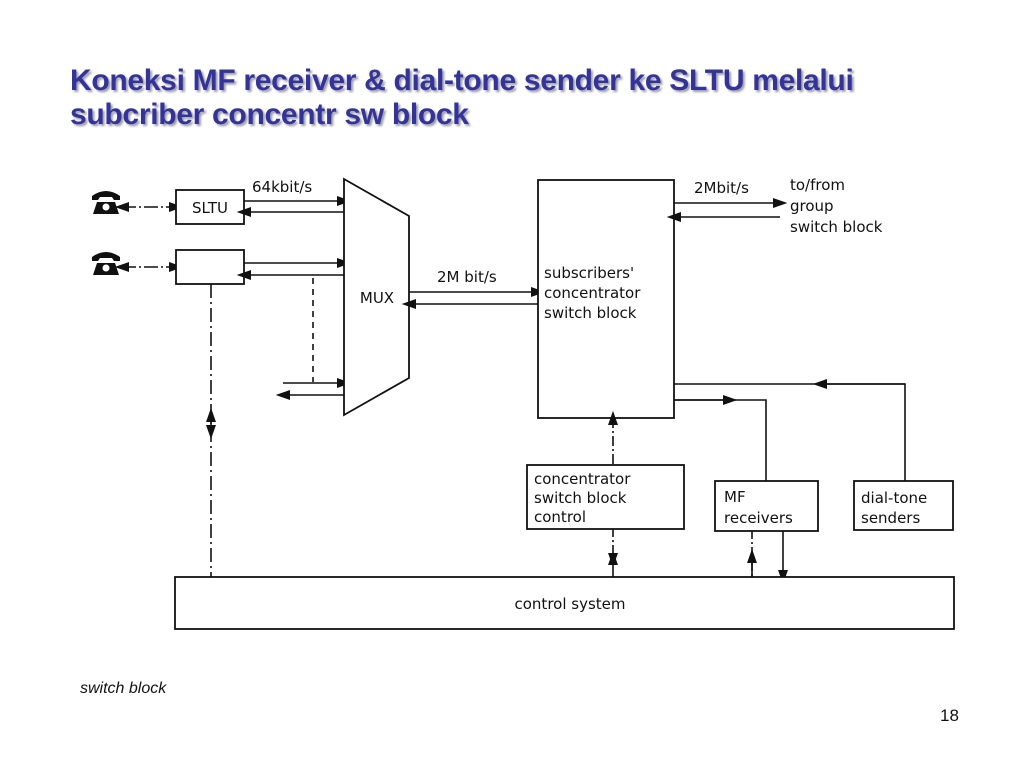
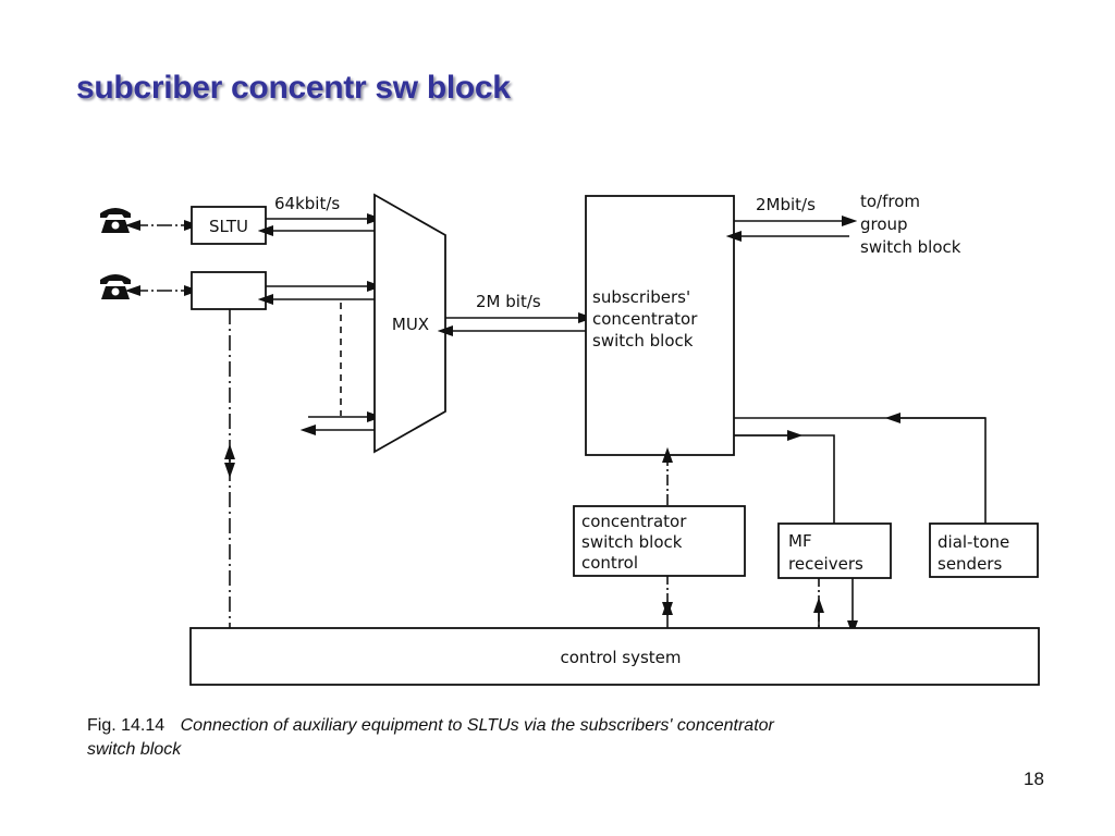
- Koneksi MF receiver & dial-tone sender ke SLTU melalui
  subcriber concentr sw block
  SLTU
  64kbit/s
  MUX
  2M bit/s
  subscribers'
  concentrator
  switch block
  2Mbit/s
  to/from
  group
  switch block
  concentrator
  switch block
  control
  MF
  receivers
  dial-tone
  senders
  control system
+ Fig. 14.14 Connection of auxiliary equipment to SLTUs via the subscribers' concentrator
  switch block
  18
